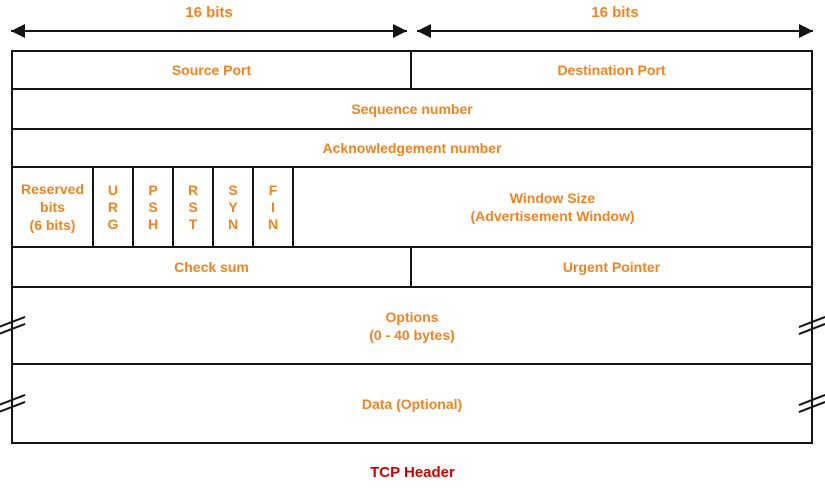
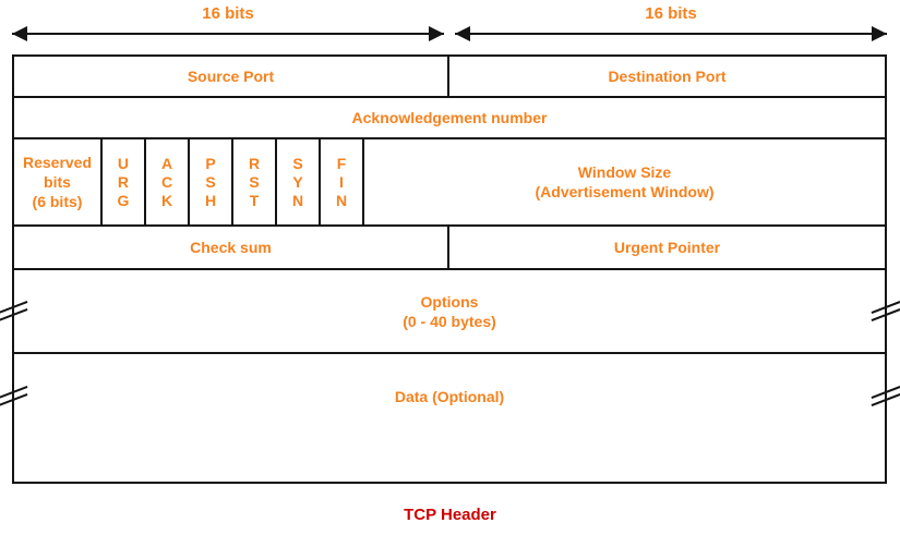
  16 bits
  16 bits
  Source Port
  Destination Port
- Sequence number
  Acknowledgement number
  Reserved
  bits
  (6 bits)
  U
  R
  G
+ A
+ C
+ K
  P
  S
  H
  R
  S
  T
  S
  Y
  N
  F
  I
  N
  Window Size
  (Advertisement Window)
  Check sum
  Urgent Pointer
  Options
  (0 - 40 bytes)
  Data (Optional)
  TCP Header
